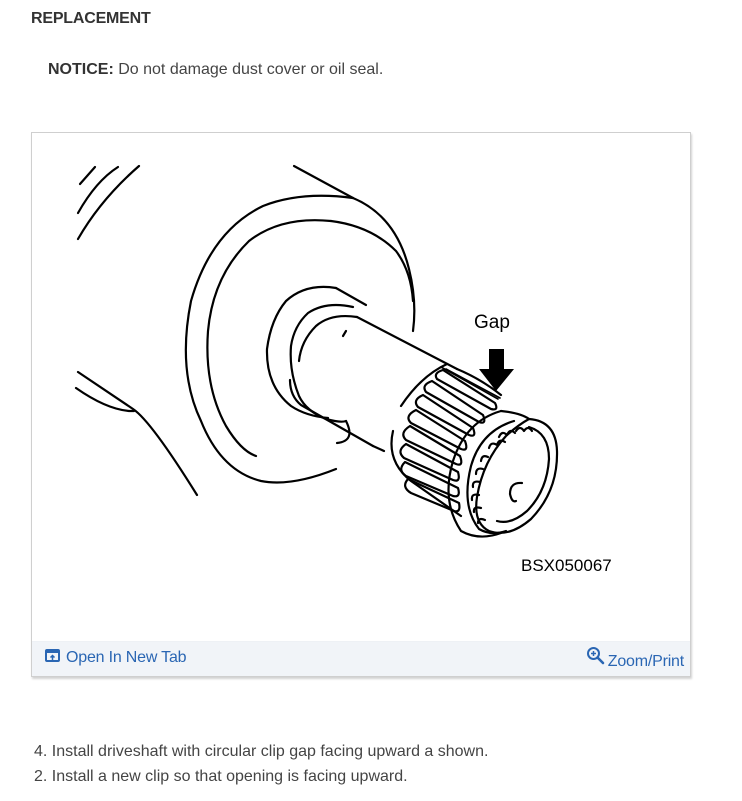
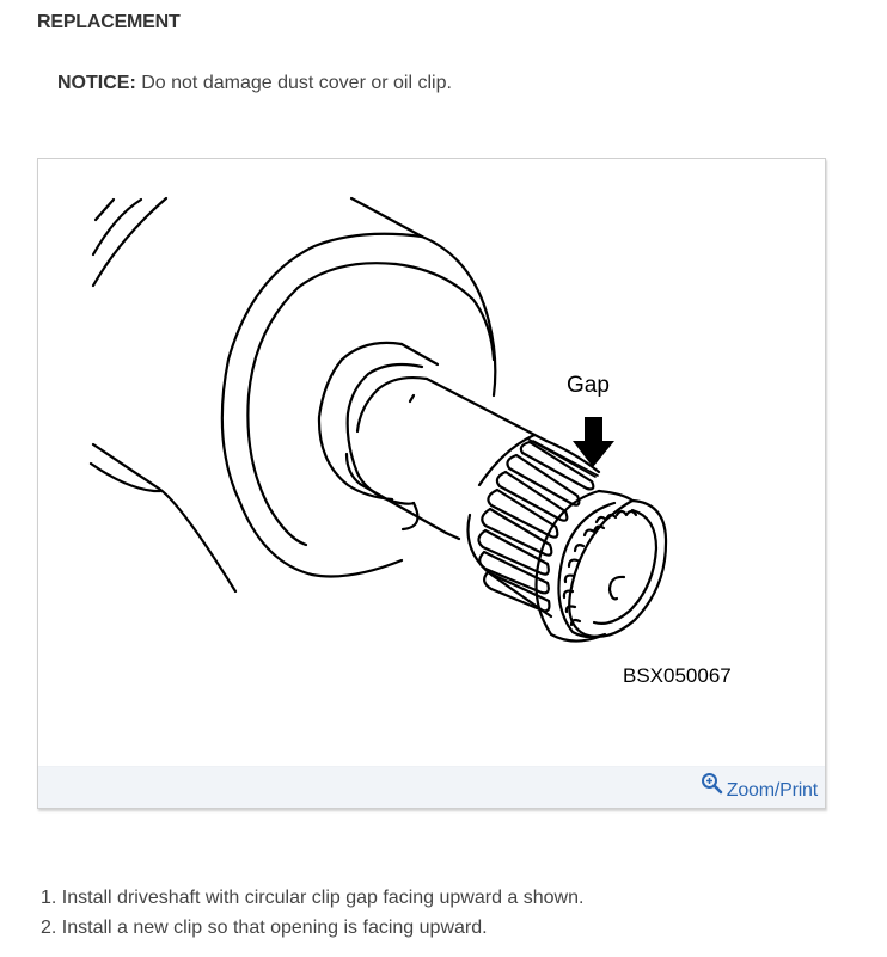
  REPLACEMENT
- NOTICE: Do not damage dust cover or oil seal.
+ NOTICE: Do not damage dust cover or oil clip.
  Gap
  BSX050067
- Open In New Tab
  Zoom/Print
- 4. Install driveshaft with circular clip gap facing upward a shown.
+ 1. Install driveshaft with circular clip gap facing upward a shown.
  2. Install a new clip so that opening is facing upward.
